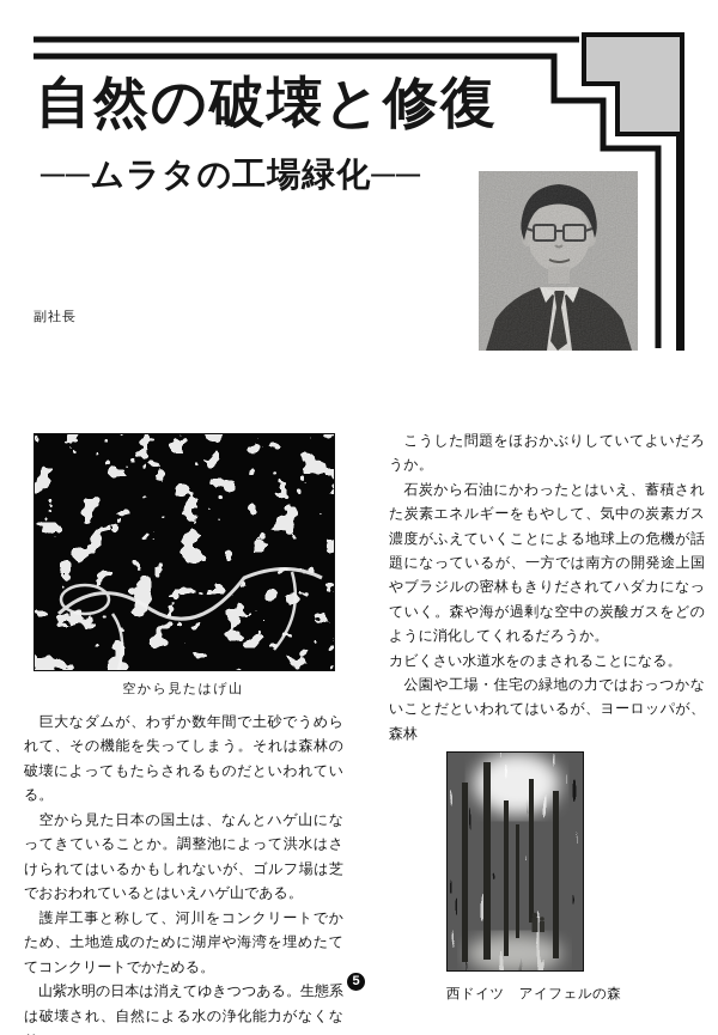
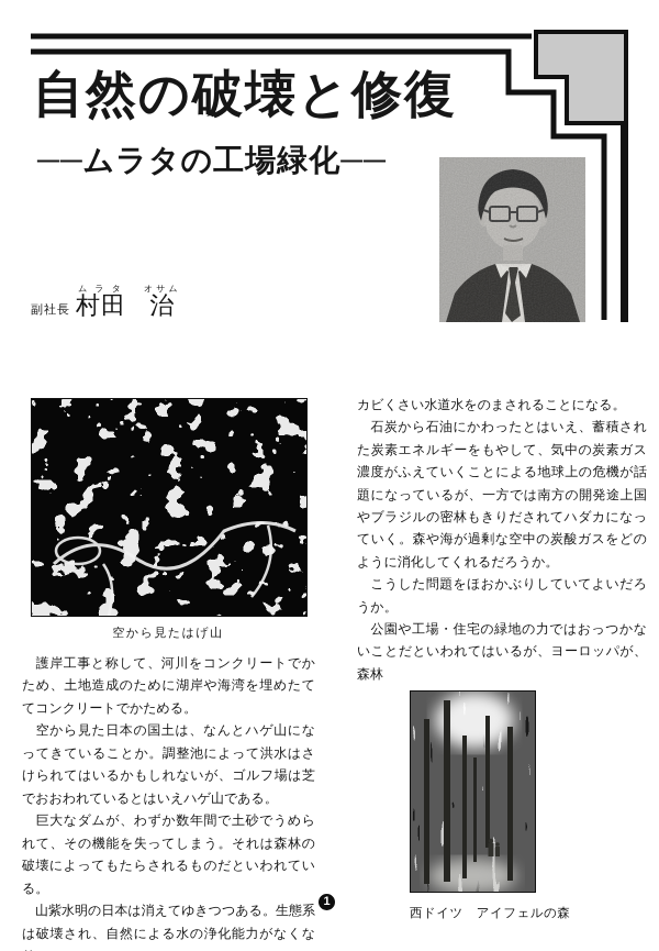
  自然の破壊と修復
  ──ムラタの工場緑化──
  副社長
+ 村田ムラタ治オサム
  空から見たはげ山
- 巨大なダムが、わずか数年間で土砂でうめられて、その機能を失ってしまう。それは森林の破壊によってもたらされるものだといわれている。
+ 護岸工事と称して、河川をコンクリートでかため、土地造成のために湖岸や海湾を埋めたててコンクリートでかためる。
  空から見た日本の国土は、なんとハゲ山になってきていることか。調整池によって洪水はさけられてはいるかもしれないが、ゴルフ場は芝でおおわれているとはいえハゲ山である。
- 護岸工事と称して、河川をコンクリートでかため、土地造成のために湖岸や海湾を埋めたててコンクリートでかためる。
+ 巨大なダムが、わずか数年間で土砂でうめられて、その機能を失ってしまう。それは森林の破壊によってもたらされるものだといわれている。
  山紫水明の日本は消えてゆきつつある。生態系は破壊され、自然による水の浄化能力がなくな
- こうした問題をほおかぶりしていてよいだろうか。
+ カビくさい水道水をのまされることになる。
  石炭から石油にかわったとはいえ、蓄積された炭素エネルギーをもやして、気中の炭素ガス濃度がふえていくことによる地球上の危機が話題になっているが、一方では南方の開発途上国やブラジルの密林もきりだされてハダカになっていく。森や海が過剰な空中の炭酸ガスをどのように消化してくれるだろうか。
- カビくさい水道水をのまされることになる。
+ こうした問題をほおかぶりしていてよいだろうか。
  公園や工場・住宅の緑地の力ではおっつかないことだといわれてはいるが、ヨーロッパが、森林
  西ドイツ アイフェルの森
- 5
+ 1
